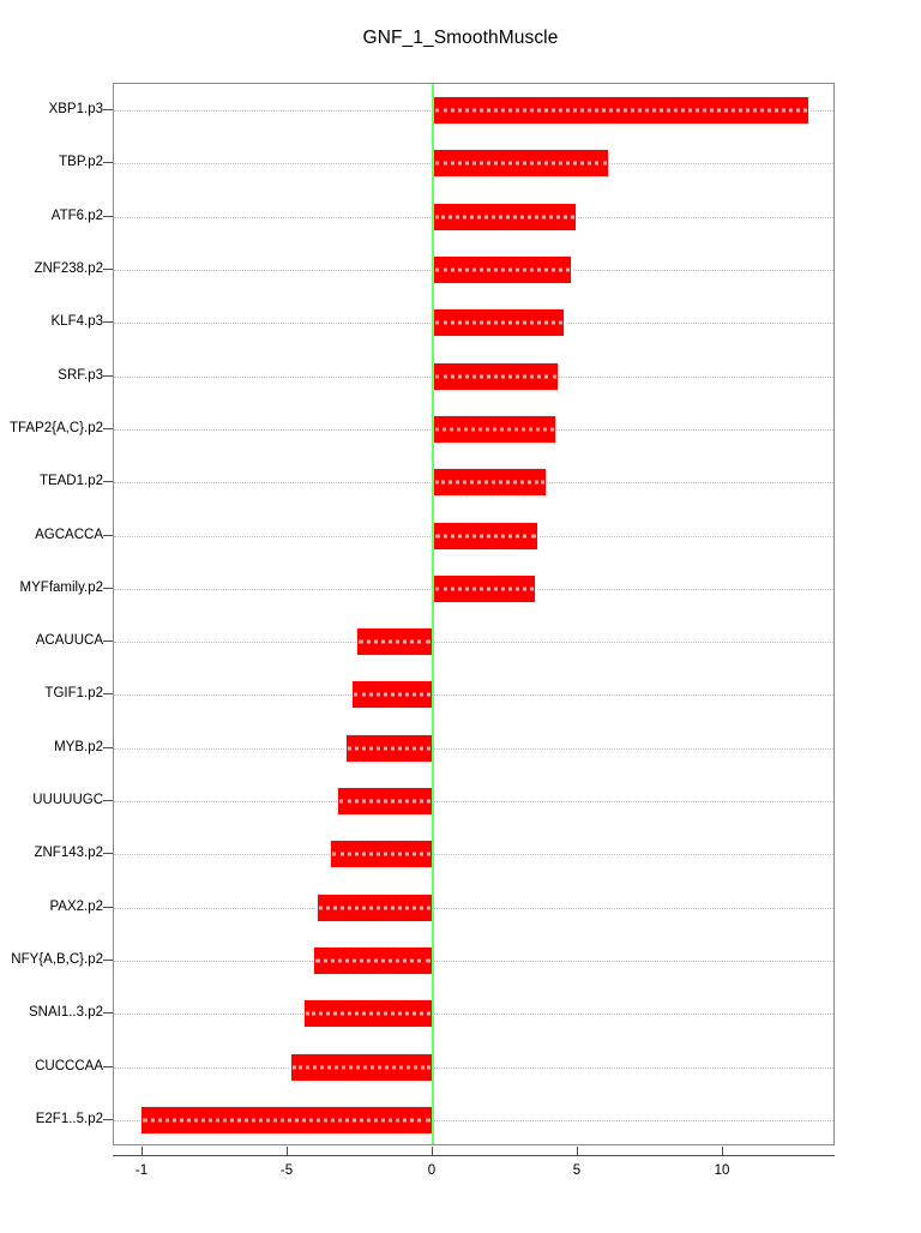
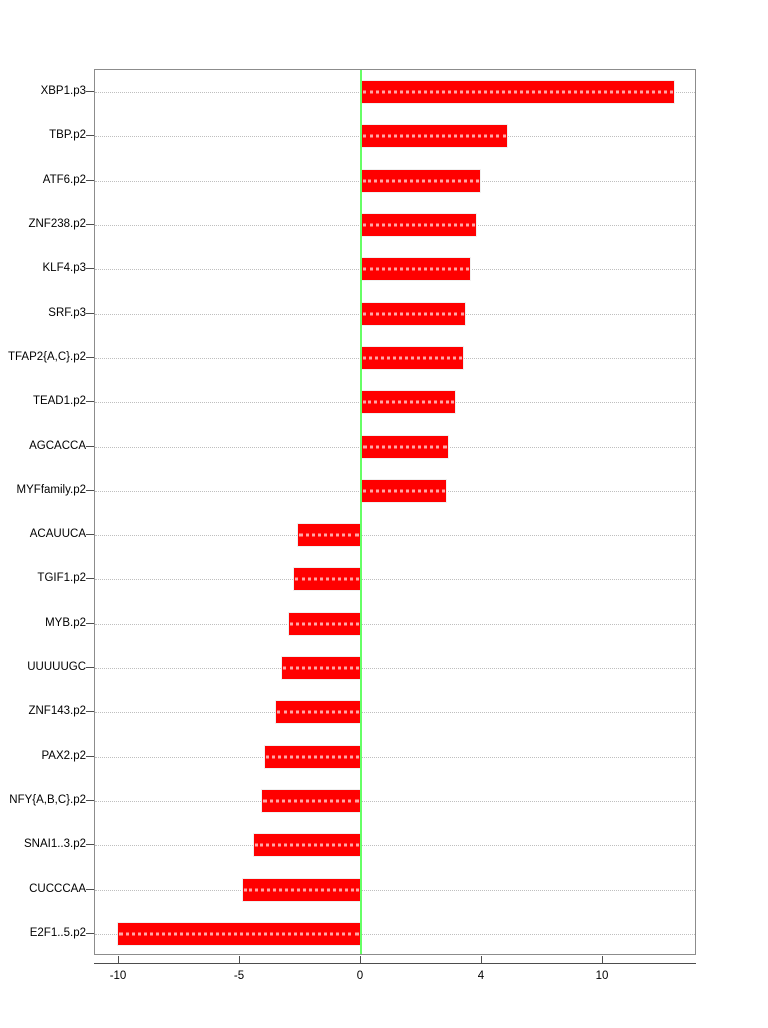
- GNF_1_SmoothMuscle
  XBP1.p3
  TBP.p2
  ATF6.p2
  ZNF238.p2
  KLF4.p3
  SRF.p3
  TFAP2{A,C}.p2
  TEAD1.p2
  AGCACCA
  MYFfamily.p2
  ACAUUCA
  TGIF1.p2
  MYB.p2
  UUUUUGC
  ZNF143.p2
  PAX2.p2
  NFY{A,B,C}.p2
  SNAI1..3.p2
  CUCCCAA
  E2F1..5.p2
- -1
+ -10
  -5
  0
- 5
+ 4
  10
